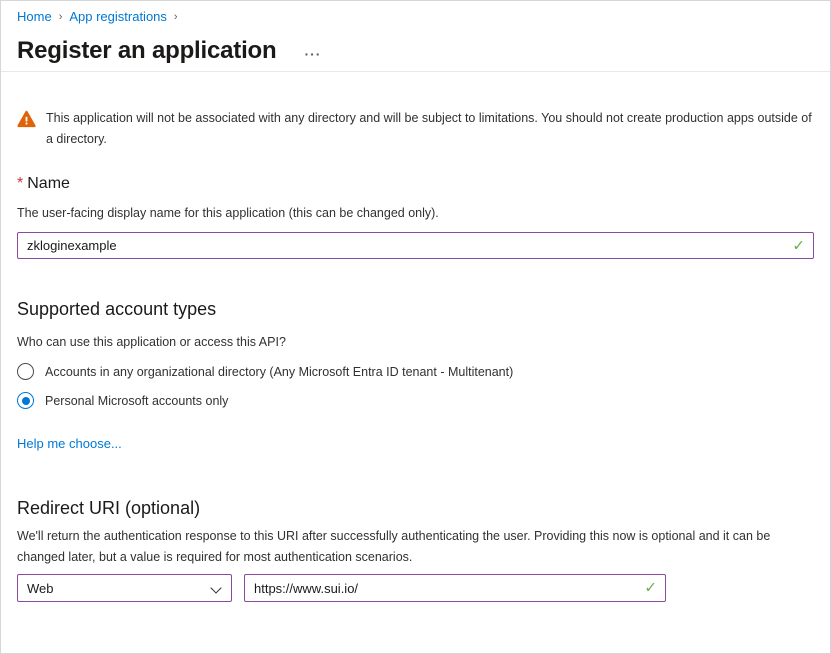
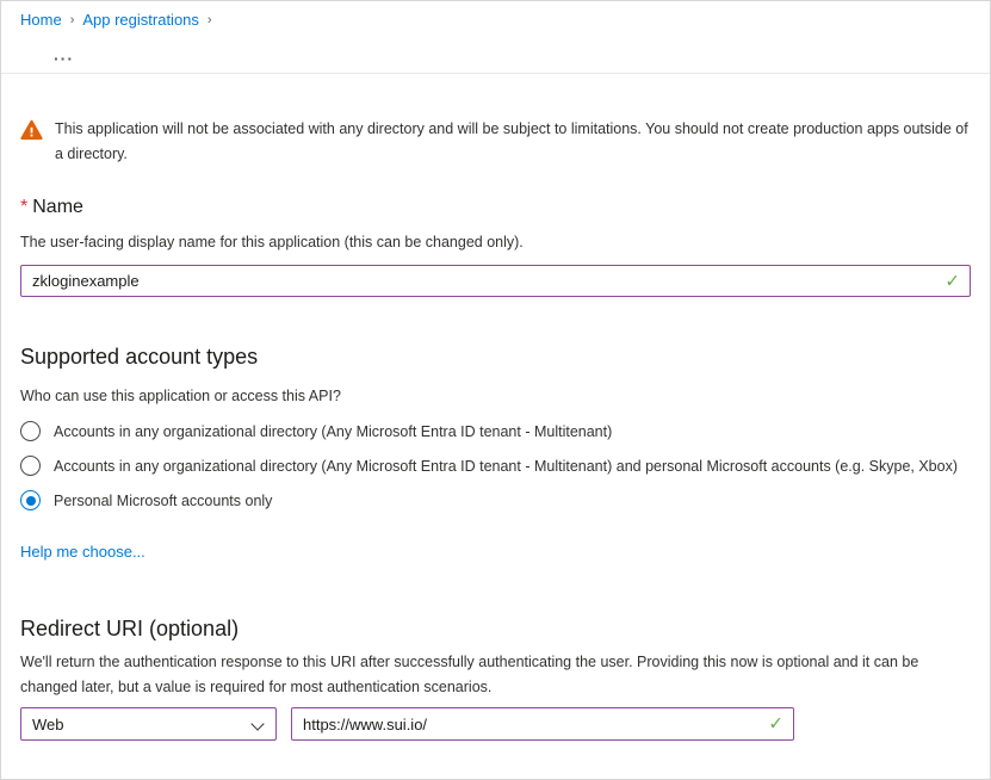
  Home
  ›
  App registrations
  ›
- Register an application
  ···
  This application will not be associated with any directory and will be subject to limitations. You should not create production apps outside of a directory.
  * Name
  The user-facing display name for this application (this can be changed only).
  zkloginexample
  ✓
  Supported account types
  Who can use this application or access this API?
  Accounts in any organizational directory (Any Microsoft Entra ID tenant - Multitenant)
+ Accounts in any organizational directory (Any Microsoft Entra ID tenant - Multitenant) and personal Microsoft accounts (e.g. Skype, Xbox)
  Personal Microsoft accounts only
  Help me choose...
  Redirect URI (optional)
  We'll return the authentication response to this URI after successfully authenticating the user. Providing this now is optional and it can be changed later, but a value is required for most authentication scenarios.
  Web
  https://www.sui.io/
  ✓
